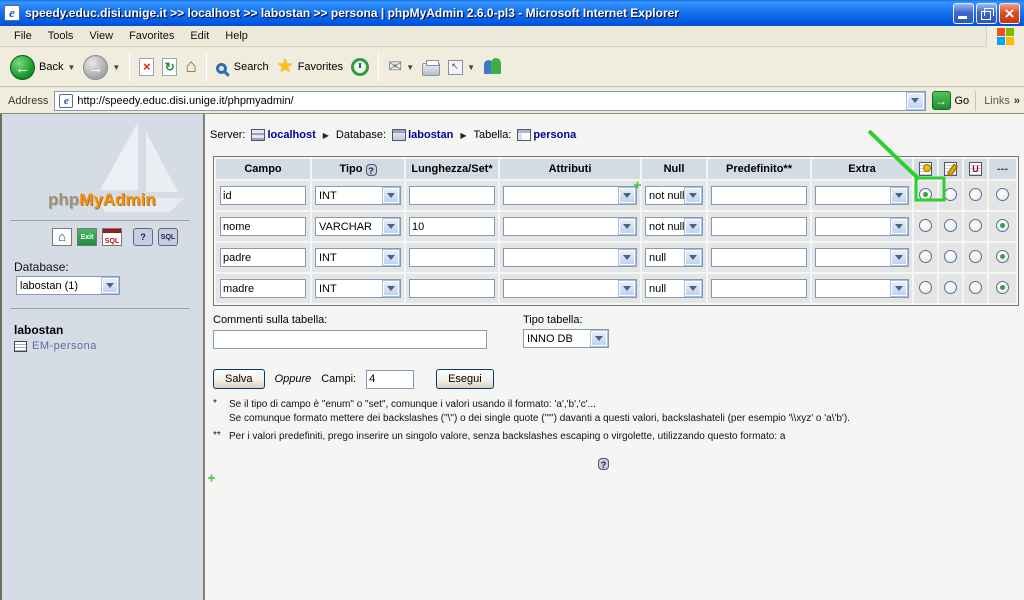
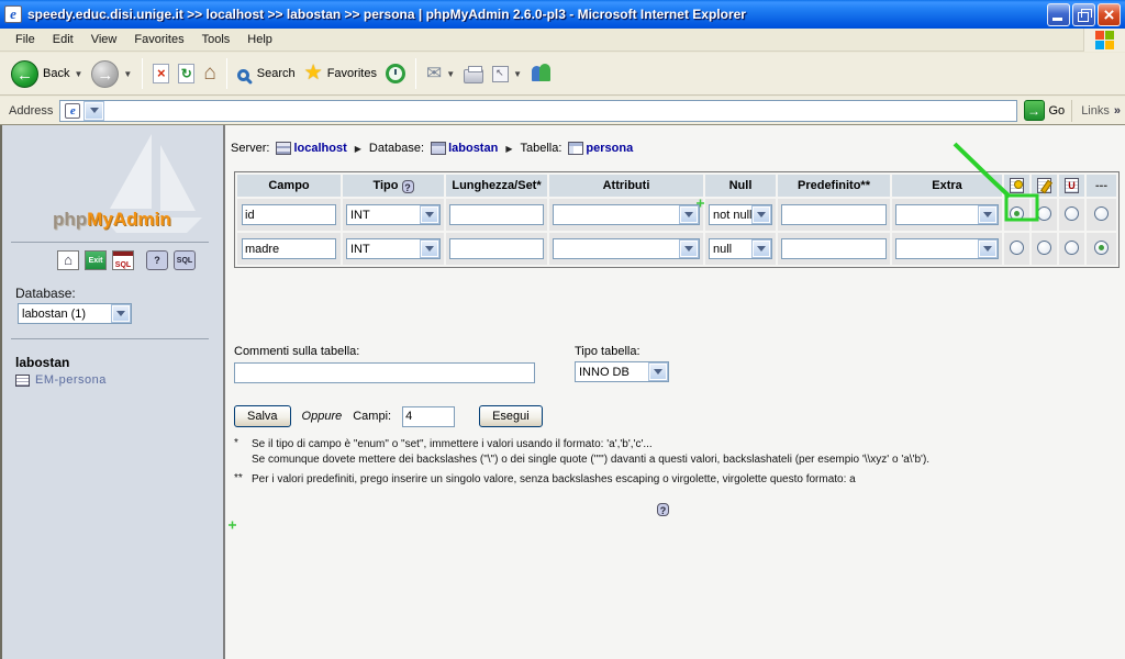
  e
  speedy.educ.disi.unige.it >> localhost >> labostan >> persona | phpMyAdmin 2.6.0-pl3 - Microsoft Internet Explorer
  File
- Tools
+ Edit
  View
  Favorites
- Edit
+ Tools
  Help
  ←
  Back
  ▼
  →
  ▼
  ×
  ↻
  ⌂
  Search
  ★
  Favorites
  ✉
  ▼
  ▼
  Address
  e
- http://speedy.educ.disi.unige.it/phpmyadmin/
  →
  Go
  Links
  »
  phpMyAdmin
  ⌂
  ?
  Database:
  labostan (1)
  labostan
  EM-persona
  Server:
  localhost
  ▶
  Database:
  labostan
  ▶
  Tabella:
  persona
  Campo	Tipo ?	Lunghezza/Set*	Attributi	Null	Predefinito**	Extra				---
  id	INT			not null
- nome	VARCHAR	10		not null
- padre	INT			null
  madre	INT			null
  Commenti sulla tabella:
  Tipo tabella:
  INNO DB
  Salva
  Oppure
  Campi:
  4
  Esegui
  *
- Se il tipo di campo è "enum" o "set", comunque i valori usando il formato: 'a','b','c'...
+ Se il tipo di campo è "enum" o "set", immettere i valori usando il formato: 'a','b','c'...
- Se comunque formato mettere dei backslashes ("\") o dei single quote ("'") davanti a questi valori, backslashateli (per esempio '\\xyz' o 'a\'b').
+ Se comunque dovete mettere dei backslashes ("\") o dei single quote ("'") davanti a questi valori, backslashateli (per esempio '\\xyz' o 'a\'b').
  **
- Per i valori predefiniti, prego inserire un singolo valore, senza backslashes escaping o virgolette, utilizzando questo formato: a
+ Per i valori predefiniti, prego inserire un singolo valore, senza backslashes escaping o virgolette, virgolette questo formato: a
  ?
